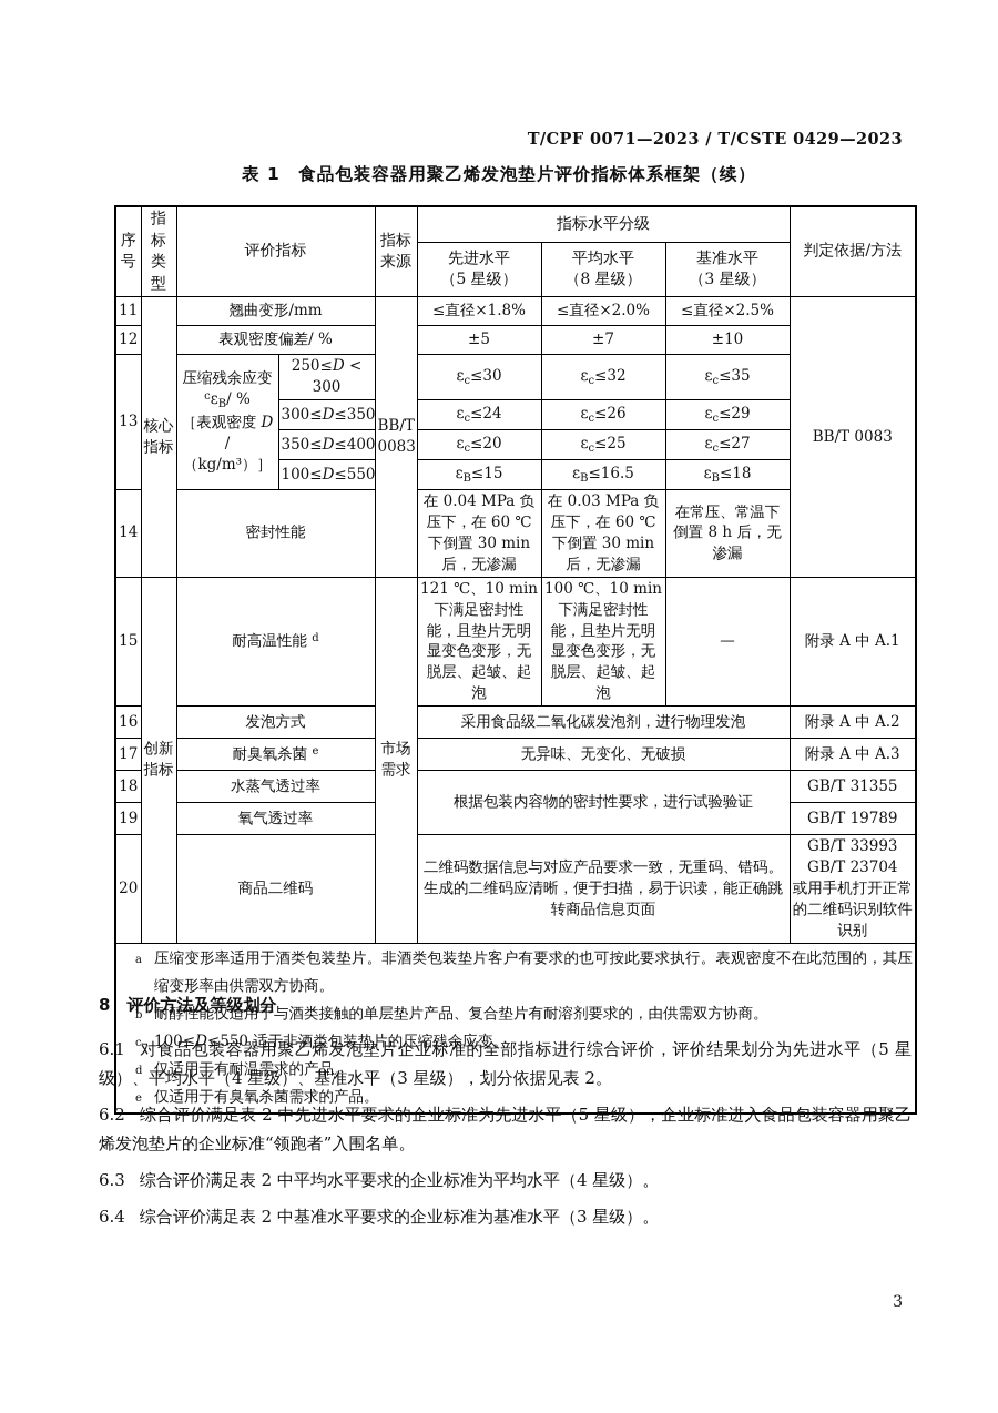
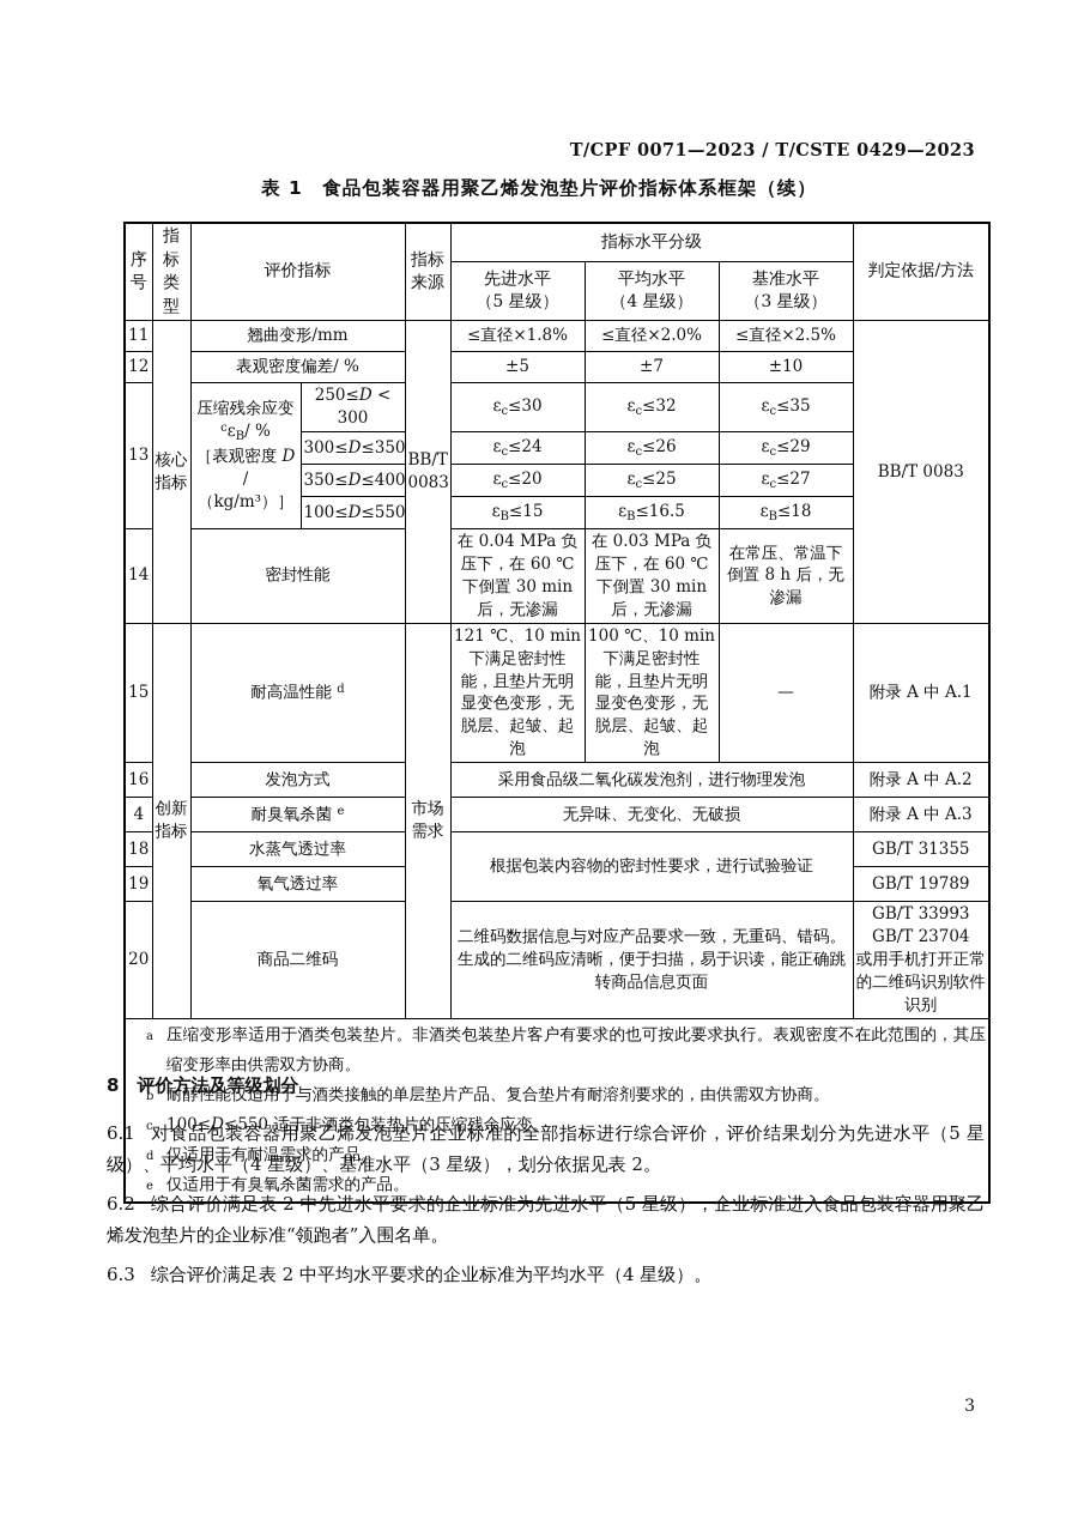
  T/CPF 0071—2023 / T/CSTE 0429—2023
  表 1 食品包装容器用聚乙烯发泡垫片评价指标体系框架（续）
  序号	指标类型	评价指标	指标来源	指标水平分级	判定依据/方法
- 先进水平（5 星级）	平均水平（8 星级）	基准水平（3 星级）
+ 先进水平（5 星级）	平均水平（4 星级）	基准水平（3 星级）
  11	核心指标	翘曲变形/mm	BB/T 0083	≤直径×1.8%	≤直径×2.0%	≤直径×2.5%	BB/T 0083
  12	表观密度偏差/ %	±5	±7	±10
  13	压缩残余应变cεB/ %［表观密度 D /（kg/m³）］	250≤D < 300	εc≤30	εc≤32	εc≤35
  300≤D≤350	εc≤24	εc≤26	εc≤29
  350≤D≤400	εc≤20	εc≤25	εc≤27
  100≤D≤550	εB≤15	εB≤16.5	εB≤18
  14	密封性能	在 0.04 MPa 负压下，在 60 ℃下倒置 30 min 后，无渗漏	在 0.03 MPa 负压下，在 60 ℃下倒置 30 min 后，无渗漏	在常压、常温下倒置 8 h 后，无渗漏
  15	创新指标	耐高温性能 d	市场需求	121 ℃、10 min 下满足密封性能，且垫片无明显变色变形，无脱层、起皱、起泡	100 ℃、10 min 下满足密封性能，且垫片无明显变色变形，无脱层、起皱、起泡	—	附录 A 中 A.1
  16	发泡方式	采用食品级二氧化碳发泡剂，进行物理发泡	附录 A 中 A.2
- 17	耐臭氧杀菌 e	无异味、无变化、无破损	附录 A 中 A.3
+ 4	耐臭氧杀菌 e	无异味、无变化、无破损	附录 A 中 A.3
  18	水蒸气透过率	根据包装内容物的密封性要求，进行试验验证	GB/T 31355
  19	氧气透过率	GB/T 19789
  20	商品二维码	二维码数据信息与对应产品要求一致，无重码、错码。生成的二维码应清晰，便于扫描，易于识读，能正确跳转商品信息页面	GB/T 33993GB/T 23704或用手机打开正常的二维码识别软件识别
  a 压缩变形率适用于酒类包装垫片。非酒类包装垫片客户有要求的也可按此要求执行。表观密度不在此范围的，其压缩变形率由供需双方协商。 b 耐醇性能仅适用于与酒类接触的单层垫片产品、复合垫片有耐溶剂要求的，由供需双方协商。 c 100≤D≤550 适于非酒类包装垫片的压缩残余应变。 d 仅适用于有耐温需求的产品。 e 仅适用于有臭氧杀菌需求的产品。
  8 评价方法及等级划分
  6.1 对食品包装容器用聚乙烯发泡垫片企业标准的全部指标进行综合评价，评价结果划分为先进水平（5 星级）、平均水平（4 星级）、基准水平（3 星级），划分依据见表 2。
  6.2 综合评价满足表 2 中先进水平要求的企业标准为先进水平（5 星级），企业标准进入食品包装容器用聚乙烯发泡垫片的企业标准“领跑者”入围名单。
  6.3 综合评价满足表 2 中平均水平要求的企业标准为平均水平（4 星级）。
- 6.4 综合评价满足表 2 中基准水平要求的企业标准为基准水平（3 星级）。
  3
